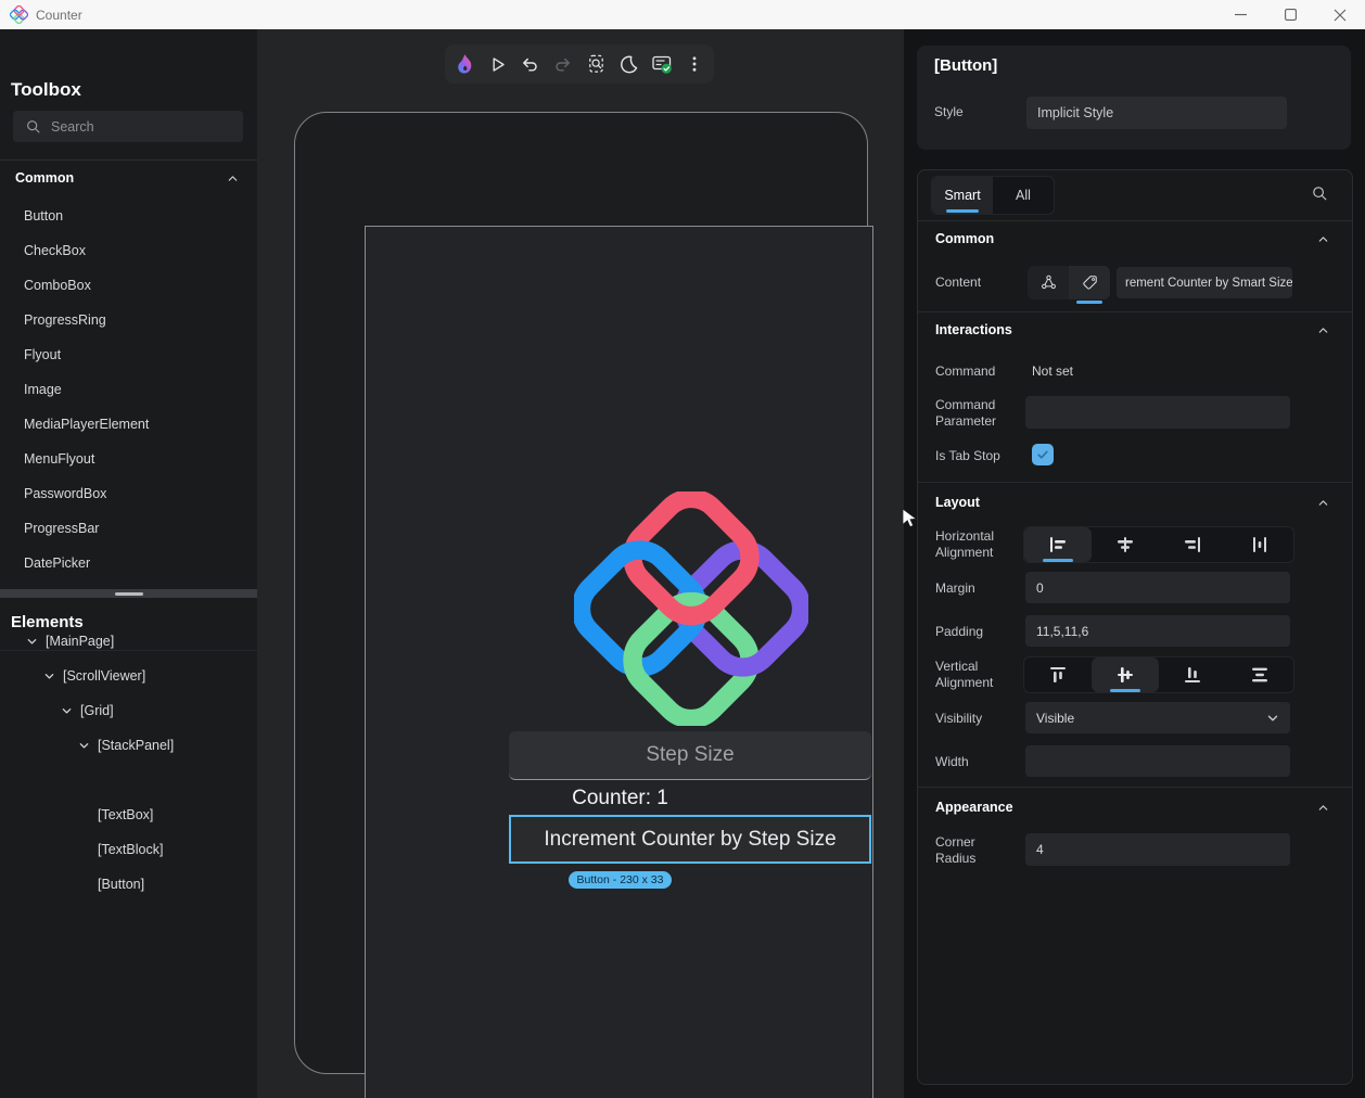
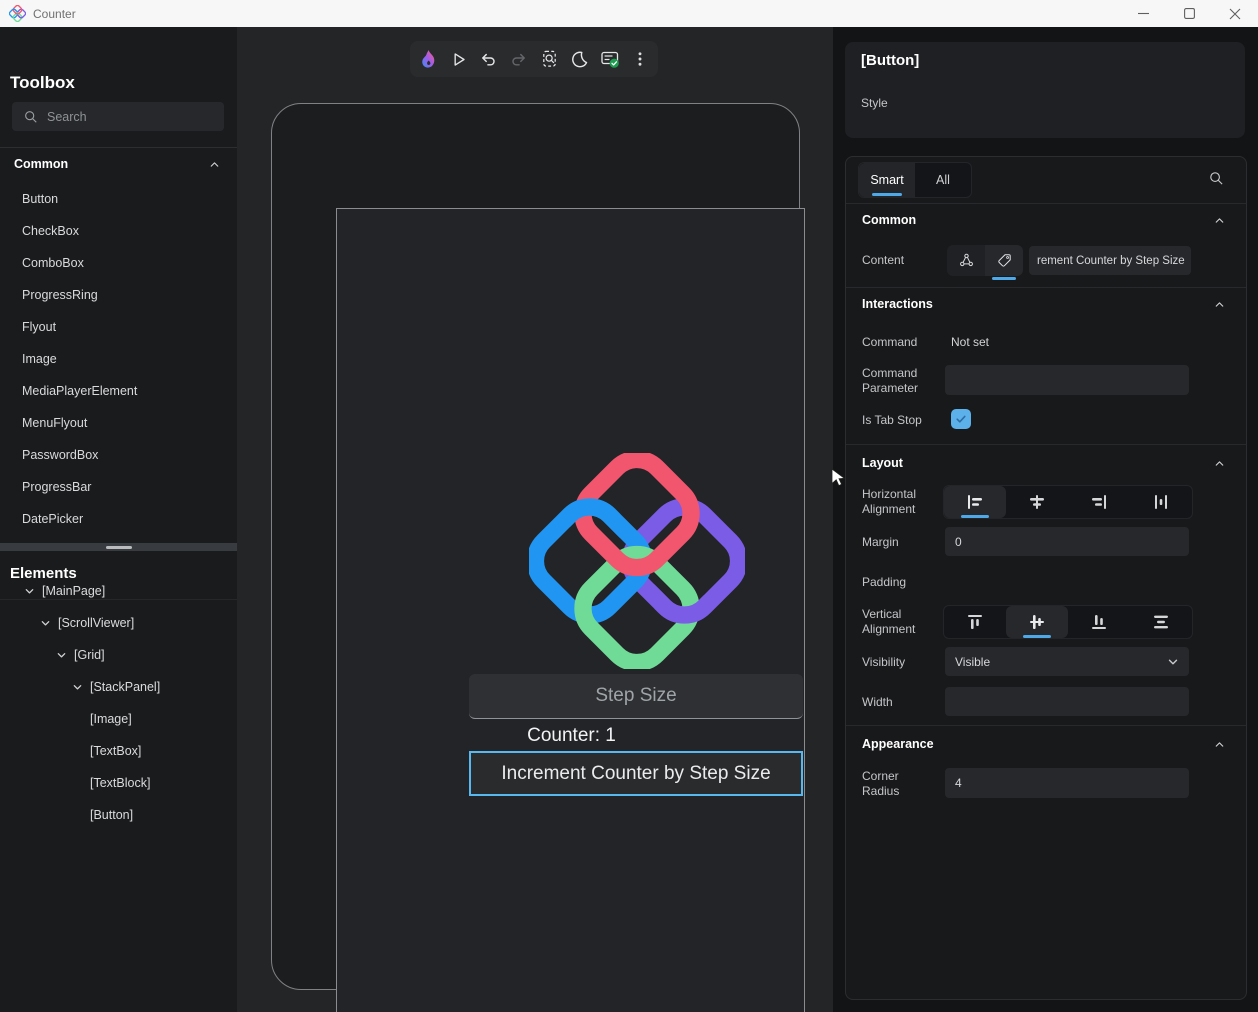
  Counter
  Toolbox
  Search
  Common
  Button
  CheckBox
  ComboBox
  ProgressRing
  Flyout
  Image
  MediaPlayerElement
  MenuFlyout
  PasswordBox
  ProgressBar
  DatePicker
  Elements
  [MainPage]
  [ScrollViewer]
  [Grid]
  [StackPanel]
+ [Image]
  [TextBox]
  [TextBlock]
  [Button]
  Step Size
  Counter: 1
  Increment Counter by Step Size
- Button - 230 x 33
  [Button]
  Style
- Implicit Style
  Smart
  All
  Common
  Content
- rement Counter by Smart Size
+ rement Counter by Step Size
  Interactions
  Command
  Not set
  Command Parameter
  Is Tab Stop
  Layout
  Horizontal Alignment
  Margin
  0
  Padding
- 11,5,11,6
  Vertical Alignment
  Visibility
  Visible
  Width
  Appearance
  Corner Radius
  4
